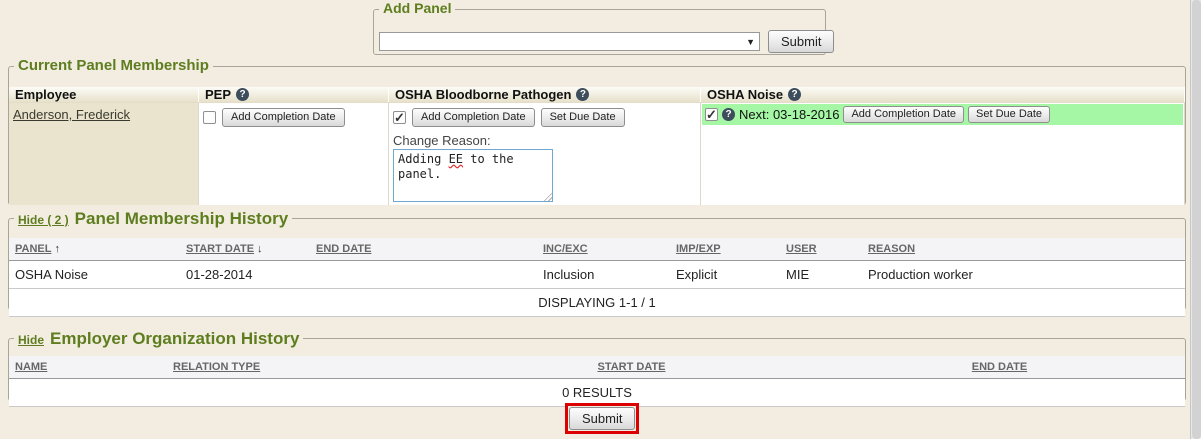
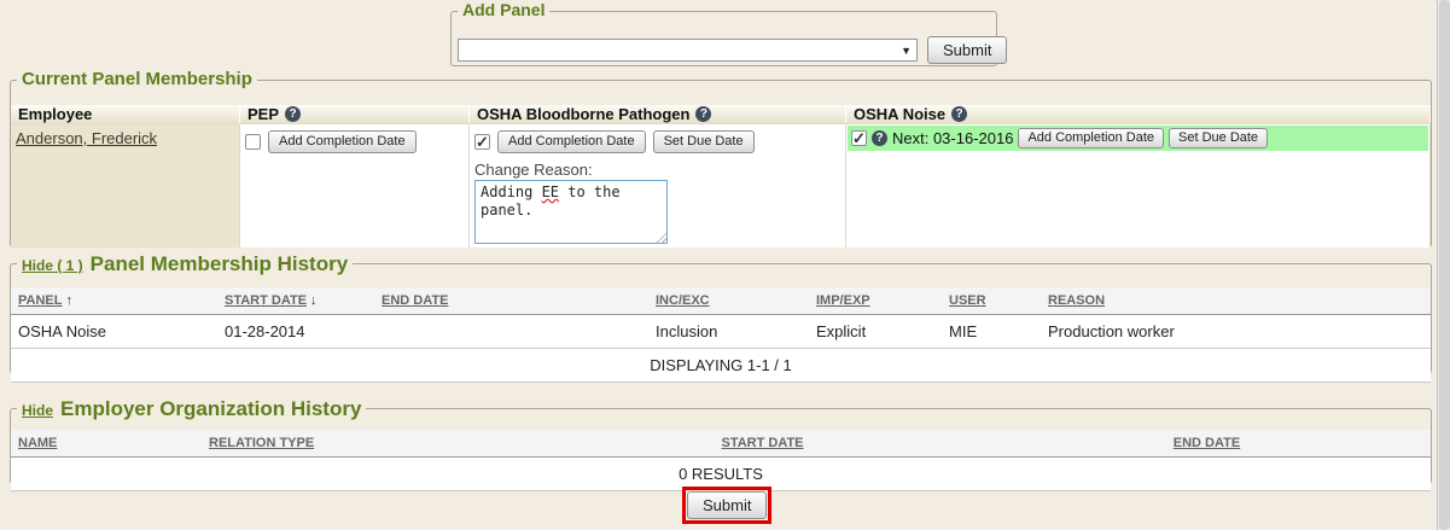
  Add Panel
  ▼
  Submit
  Current Panel Membership
  Employee
  PEP
  ?
  OSHA Bloodborne Pathogen
  ?
  OSHA Noise
  ?
  Anderson, Frederick
  Add Completion Date
  Add Completion Date
  Set Due Date
  Change Reason:
  Adding EE to the
  panel.
  ?
- Next: 03-18-2016
+ Next: 03-16-2016
  Add Completion Date
  Set Due Date
- Hide ( 2 )
+ Hide ( 1 )
  Panel Membership History
  PANEL ↑	START DATE ↓	END DATE	INC/EXC	IMP/EXP	USER	REASON
  OSHA Noise	01-28-2014		Inclusion	Explicit	MIE	Production worker
  DISPLAYING 1-1 / 1
  Hide
  Employer Organization History
  NAME	RELATION TYPE	START DATE	END DATE
  0 RESULTS
  Submit
